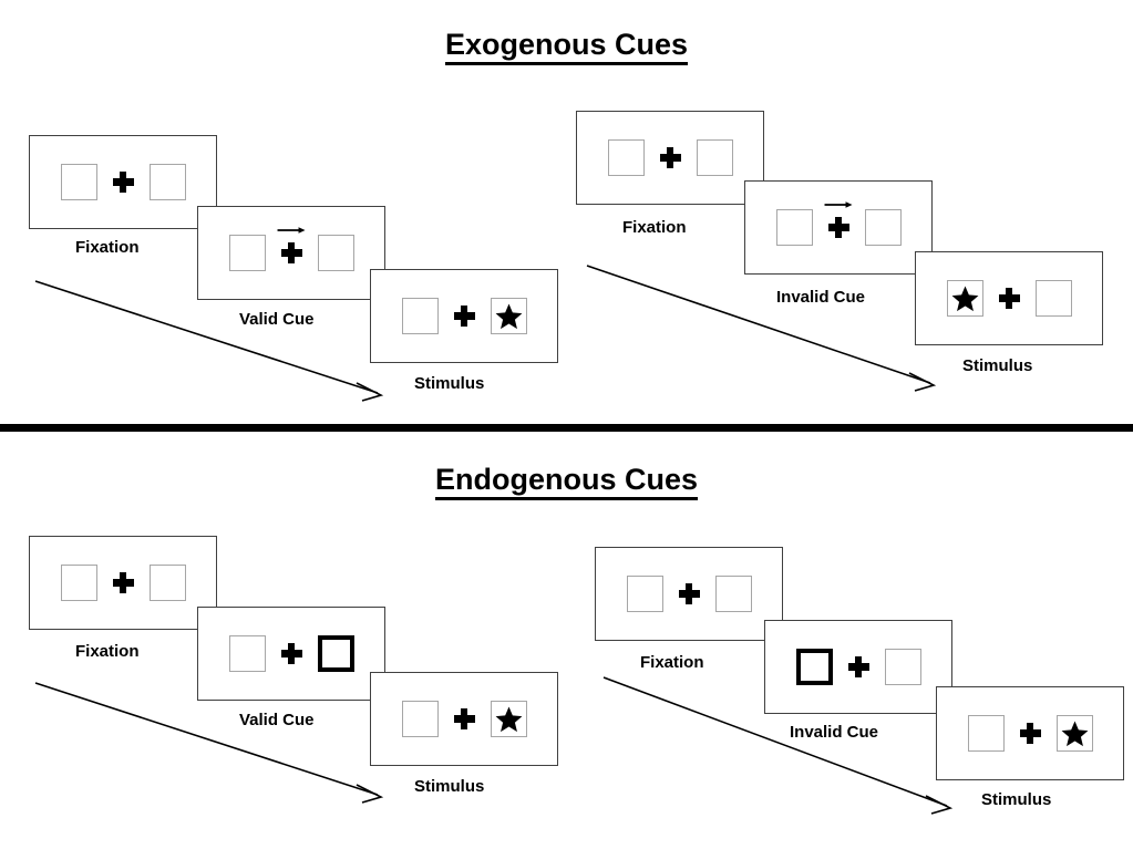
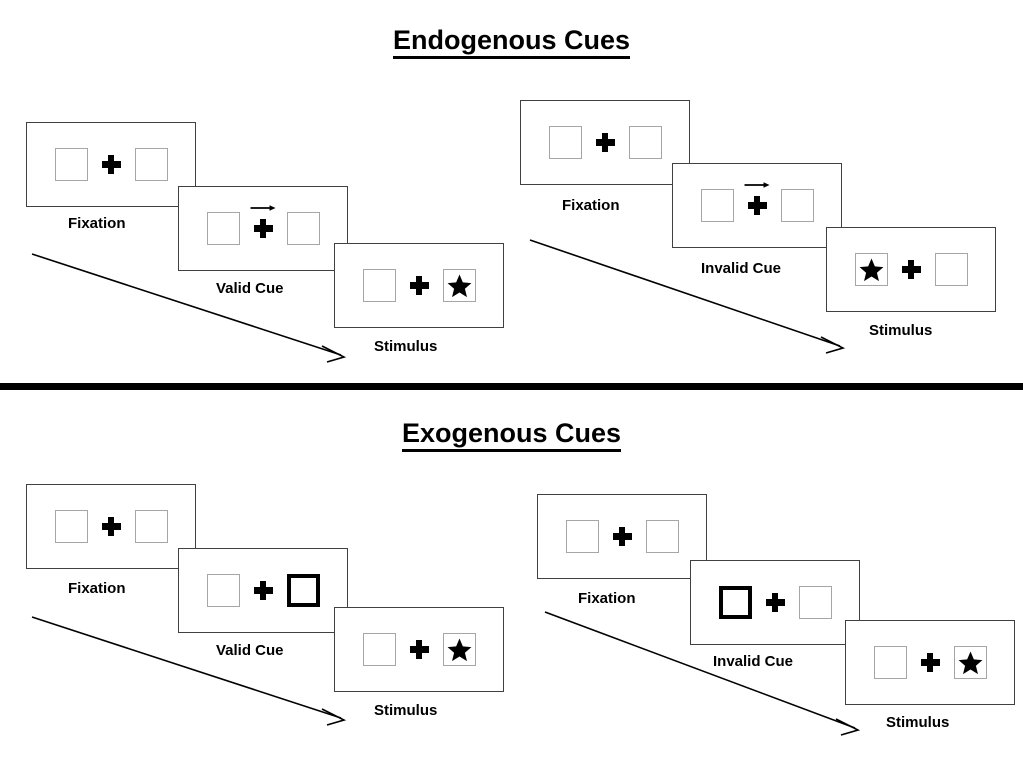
- Exogenous Cues
+ Endogenous Cues
  Fixation
  Valid Cue
  Stimulus
  Fixation
  Invalid Cue
  Stimulus
- Endogenous Cues
+ Exogenous Cues
  Fixation
  Valid Cue
  Stimulus
  Fixation
  Invalid Cue
  Stimulus
